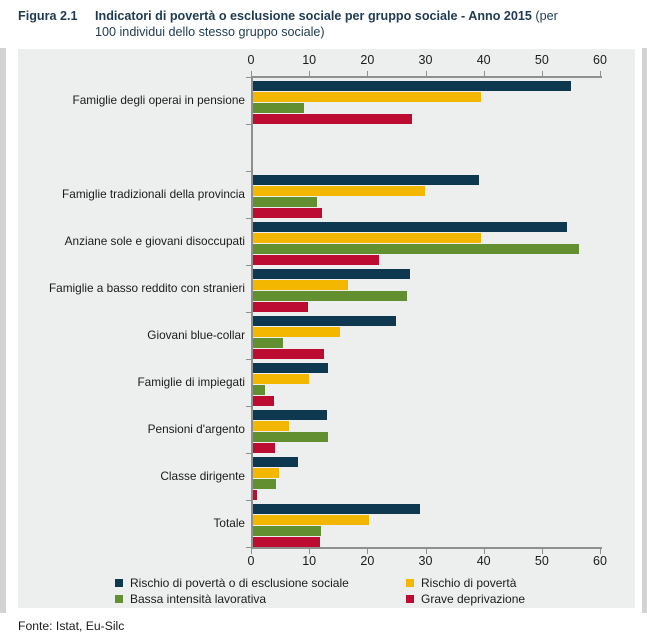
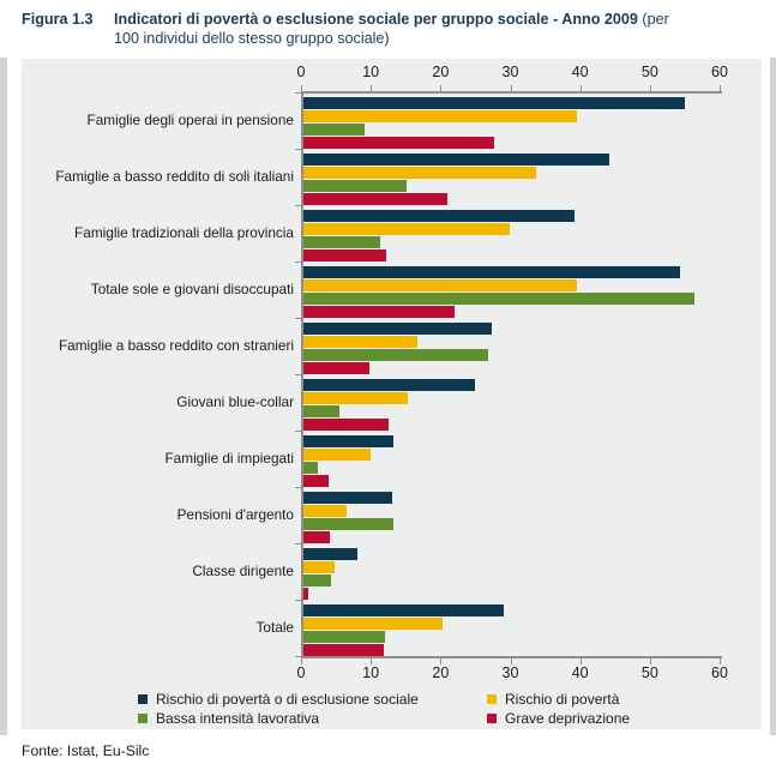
- Figura 2.1
+ Figura 1.3
- Indicatori di povertà o esclusione sociale per gruppo sociale - Anno 2015 (per 100 individui dello stesso gruppo sociale)
+ Indicatori di povertà o esclusione sociale per gruppo sociale - Anno 2009 (per 100 individui dello stesso gruppo sociale)
  0
  10
  20
  30
  40
  50
  60
  Famiglie degli operai in pensione
+ Famiglie a basso reddito di soli italiani
  Famiglie tradizionali della provincia
- Anziane sole e giovani disoccupati
+ Totale sole e giovani disoccupati
  Famiglie a basso reddito con stranieri
  Giovani blue-collar
  Famiglie di impiegati
  Pensioni d'argento
  Classe dirigente
  Totale
  0
  10
  20
  30
  40
  50
  60
  Rischio di povertà o di esclusione sociale
  Rischio di povertà
  Bassa intensità lavorativa
  Grave deprivazione
  Fonte: Istat, Eu-Silc
